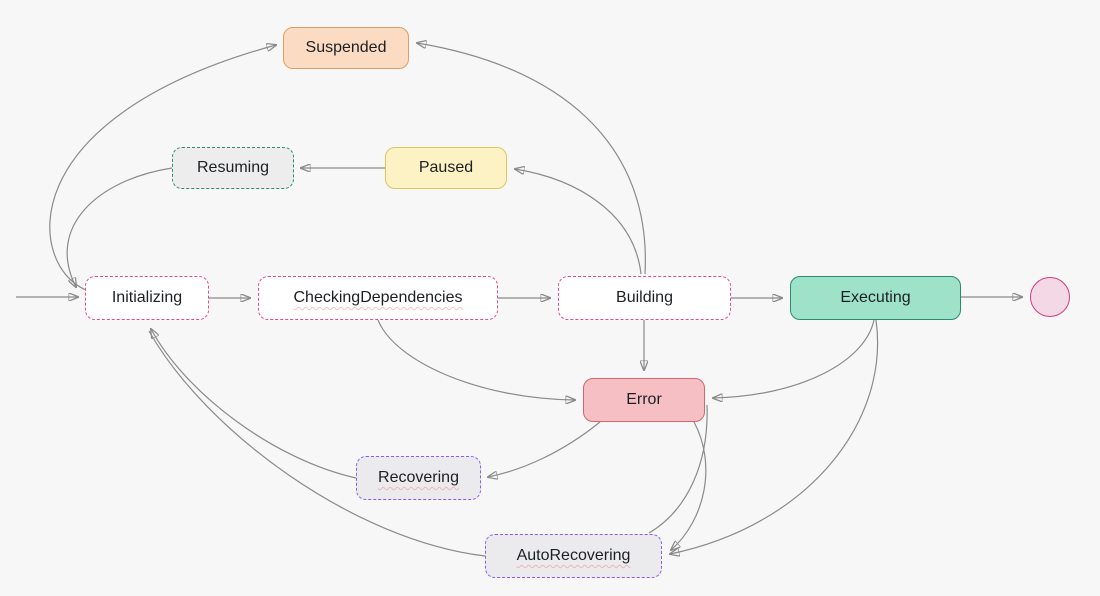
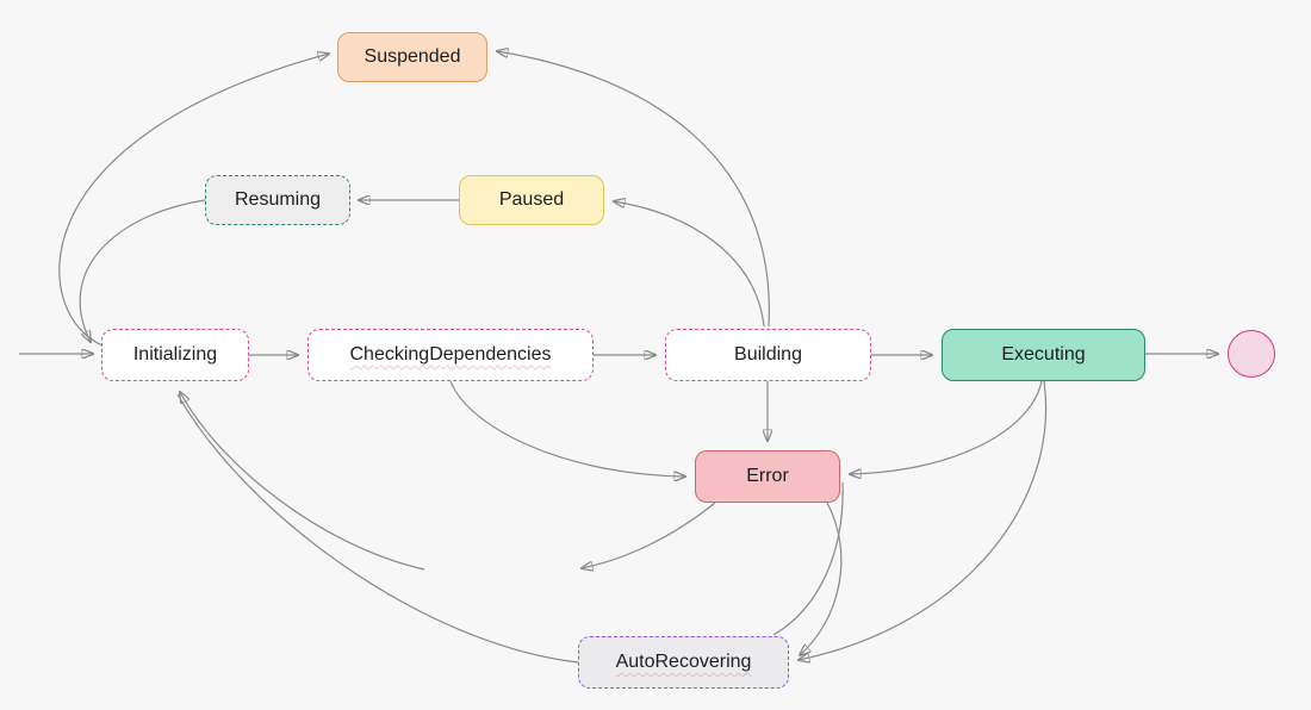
  Suspended
  Resuming
  Paused
  Initializing
  CheckingDependencies
  Building
  Executing
  Error
- Recovering
  AutoRecovering
